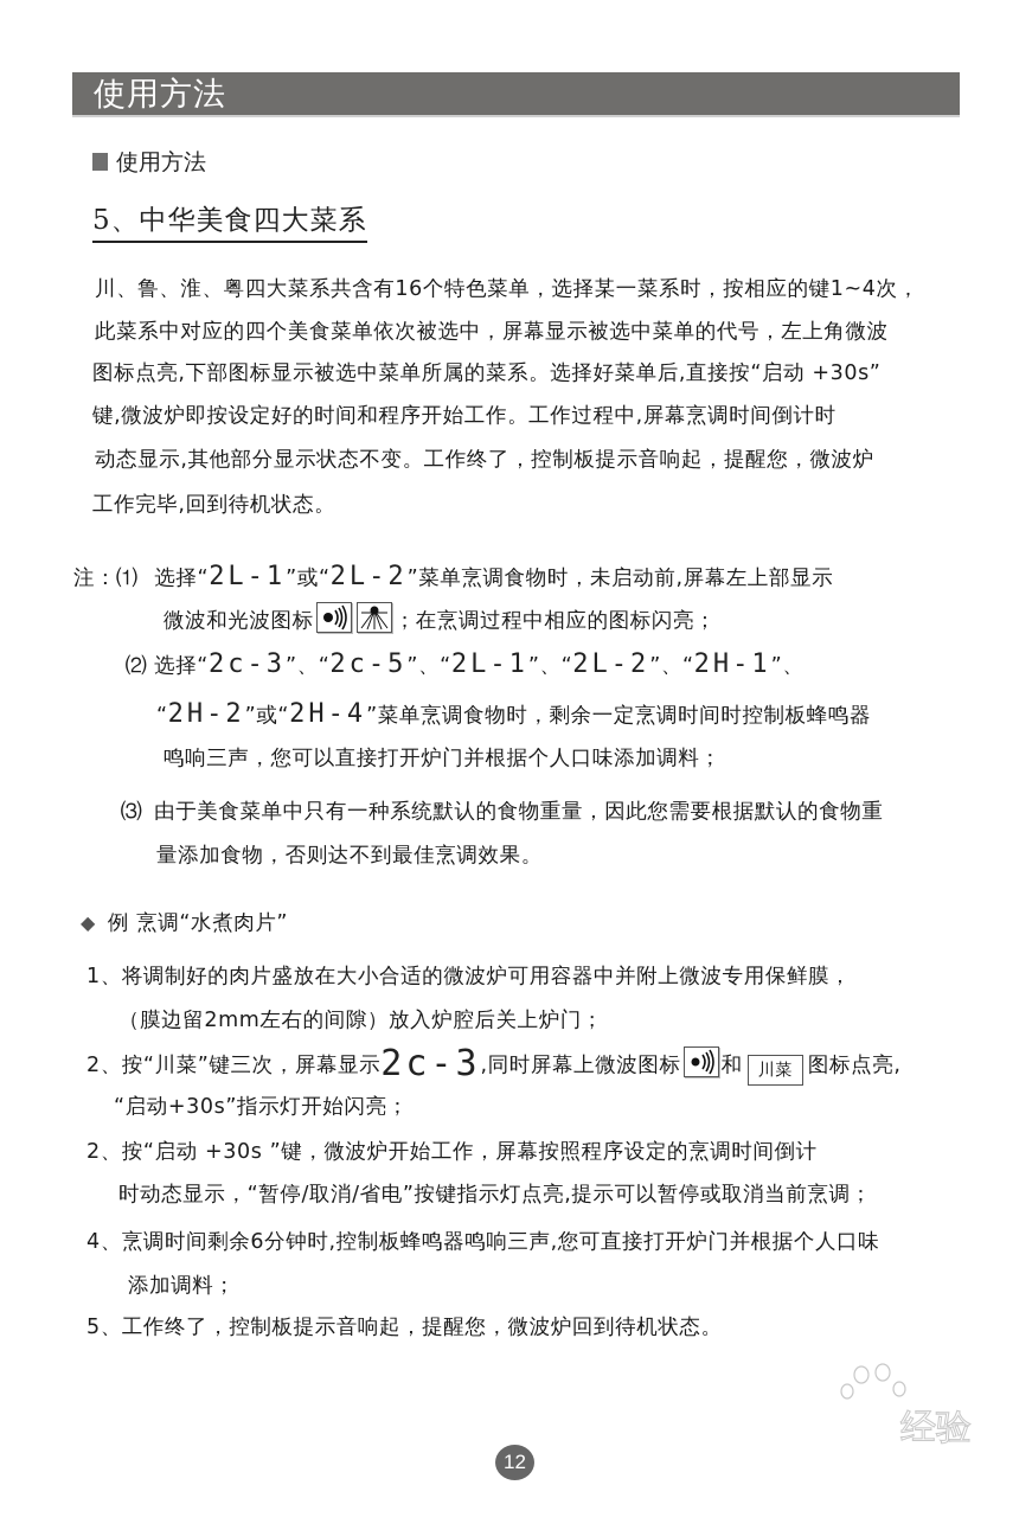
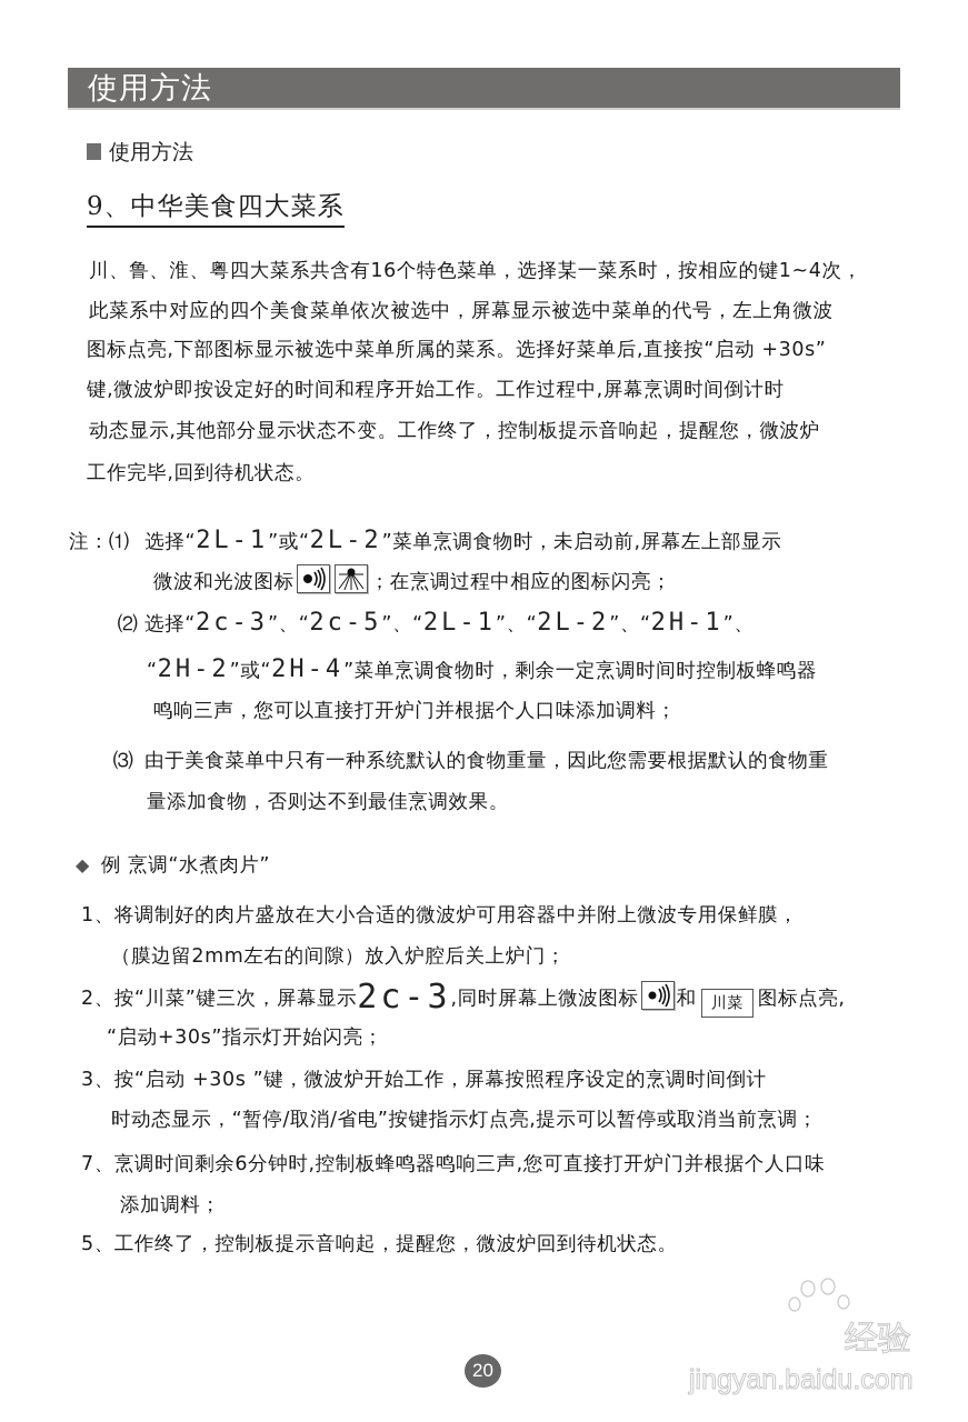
  使用方法
  使用方法
- 5、中华美食四大菜系
+ 9、中华美食四大菜系
  川、鲁、淮、粤四大菜系共含有16个特色菜单，选择某一菜系时，按相应的键1~4次，
  此菜系中对应的四个美食菜单依次被选中，屏幕显示被选中菜单的代号，左上角微波
  图标点亮,下部图标显示被选中菜单所属的菜系。选择好菜单后,直接按“启动 +30s”
  键,微波炉即按设定好的时间和程序开始工作。工作过程中,屏幕烹调时间倒计时
  动态显示,其他部分显示状态不变。工作终了，控制板提示音响起，提醒您，微波炉
  工作完毕,回到待机状态。
  注：⑴ 选择“2L-1”或“2L-2”菜单烹调食物时，未启动前,屏幕左上部显示
  微波和光波图标 ；在烹调过程中相应的图标闪亮；
  ⑵ 选择“2c-3”、“2c-5”、“2L-1”、“2L-2”、“2H-1”、
  “2H-2”或“2H-4”菜单烹调食物时，剩余一定烹调时间时控制板蜂鸣器
  鸣响三声，您可以直接打开炉门并根据个人口味添加调料；
  ⑶ 由于美食菜单中只有一种系统默认的食物重量，因此您需要根据默认的食物重
  量添加食物，否则达不到最佳烹调效果。
  ◆ 例 烹调“水煮肉片”
  1、将调制好的肉片盛放在大小合适的微波炉可用容器中并附上微波专用保鲜膜，
  （膜边留2mm左右的间隙）放入炉腔后关上炉门；
  2、按“川菜”键三次，屏幕显示2c-3,同时屏幕上微波图标 和 川菜 图标点亮,
  “启动+30s”指示灯开始闪亮；
- 2、按“启动 +30s ”键，微波炉开始工作，屏幕按照程序设定的烹调时间倒计
+ 3、按“启动 +30s ”键，微波炉开始工作，屏幕按照程序设定的烹调时间倒计
  时动态显示，“暂停/取消/省电”按键指示灯点亮,提示可以暂停或取消当前烹调；
- 4、烹调时间剩余6分钟时,控制板蜂鸣器鸣响三声,您可直接打开炉门并根据个人口味
+ 7、烹调时间剩余6分钟时,控制板蜂鸣器鸣响三声,您可直接打开炉门并根据个人口味
  添加调料；
  5、工作终了，控制板提示音响起，提醒您，微波炉回到待机状态。
- 12
+ 20
  经验
+ jingyan.baidu.com
